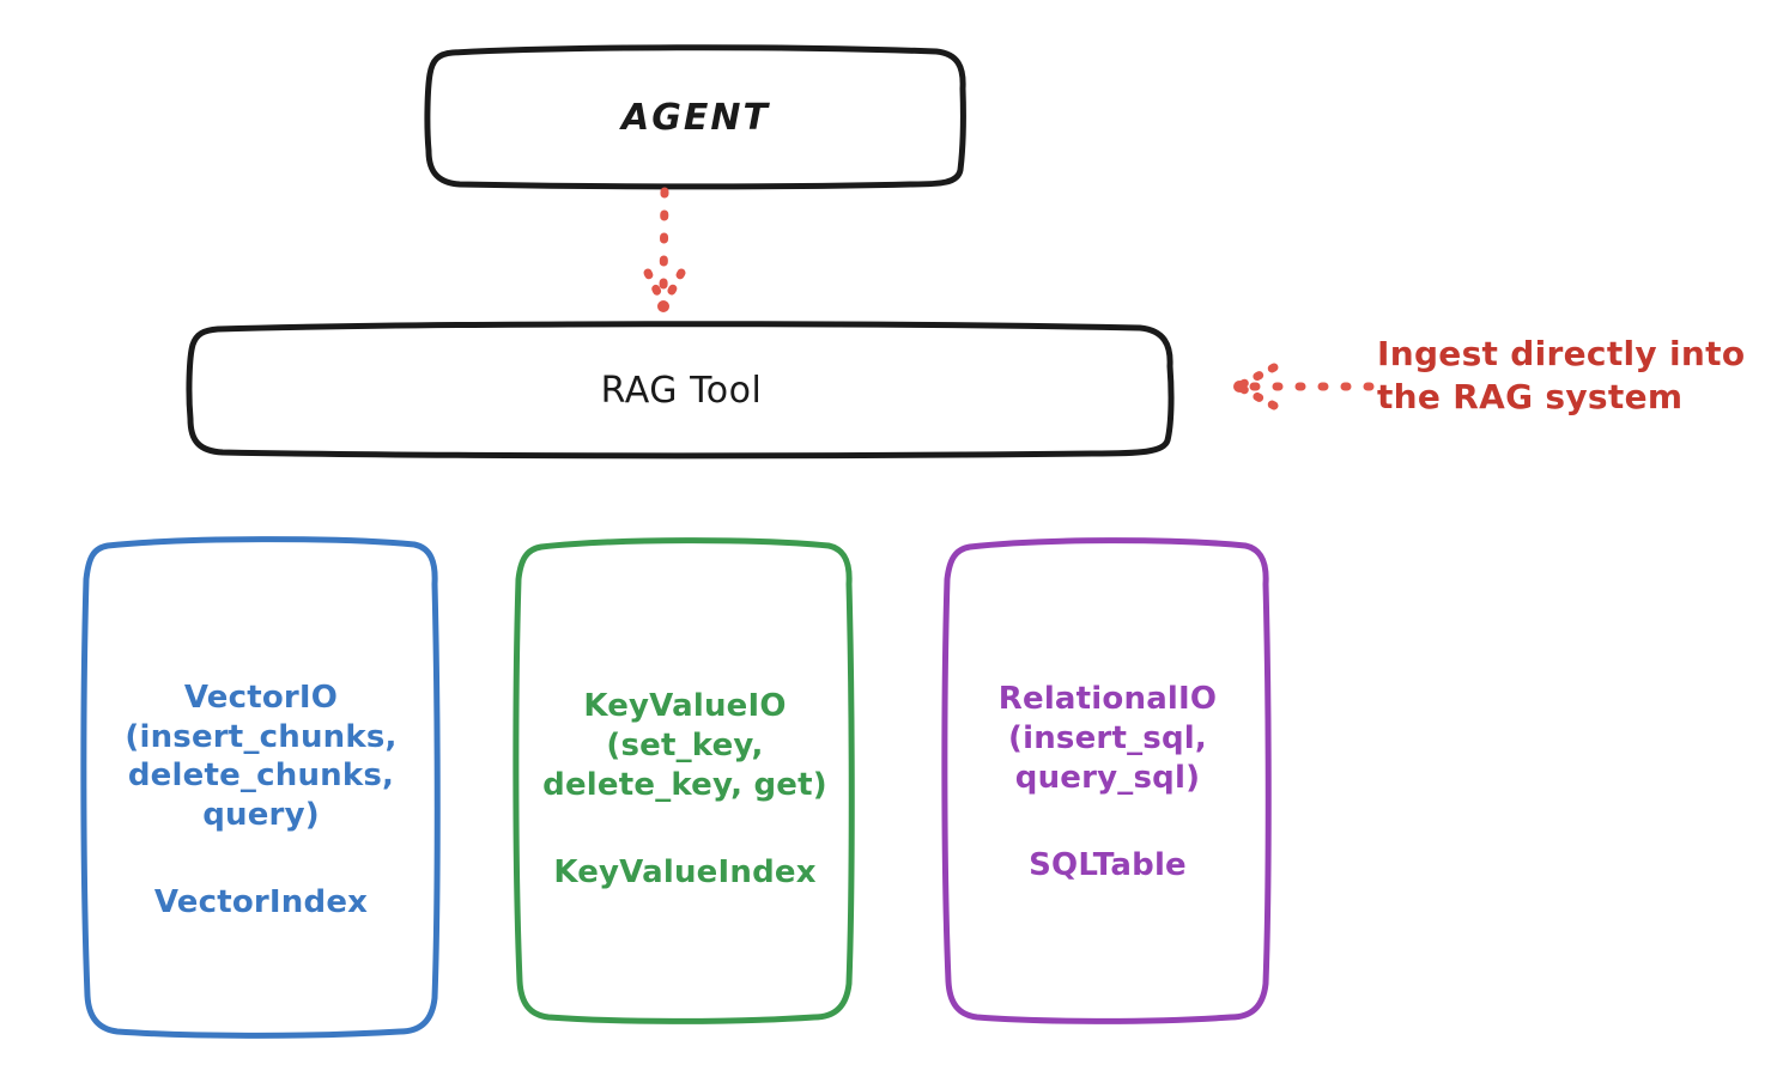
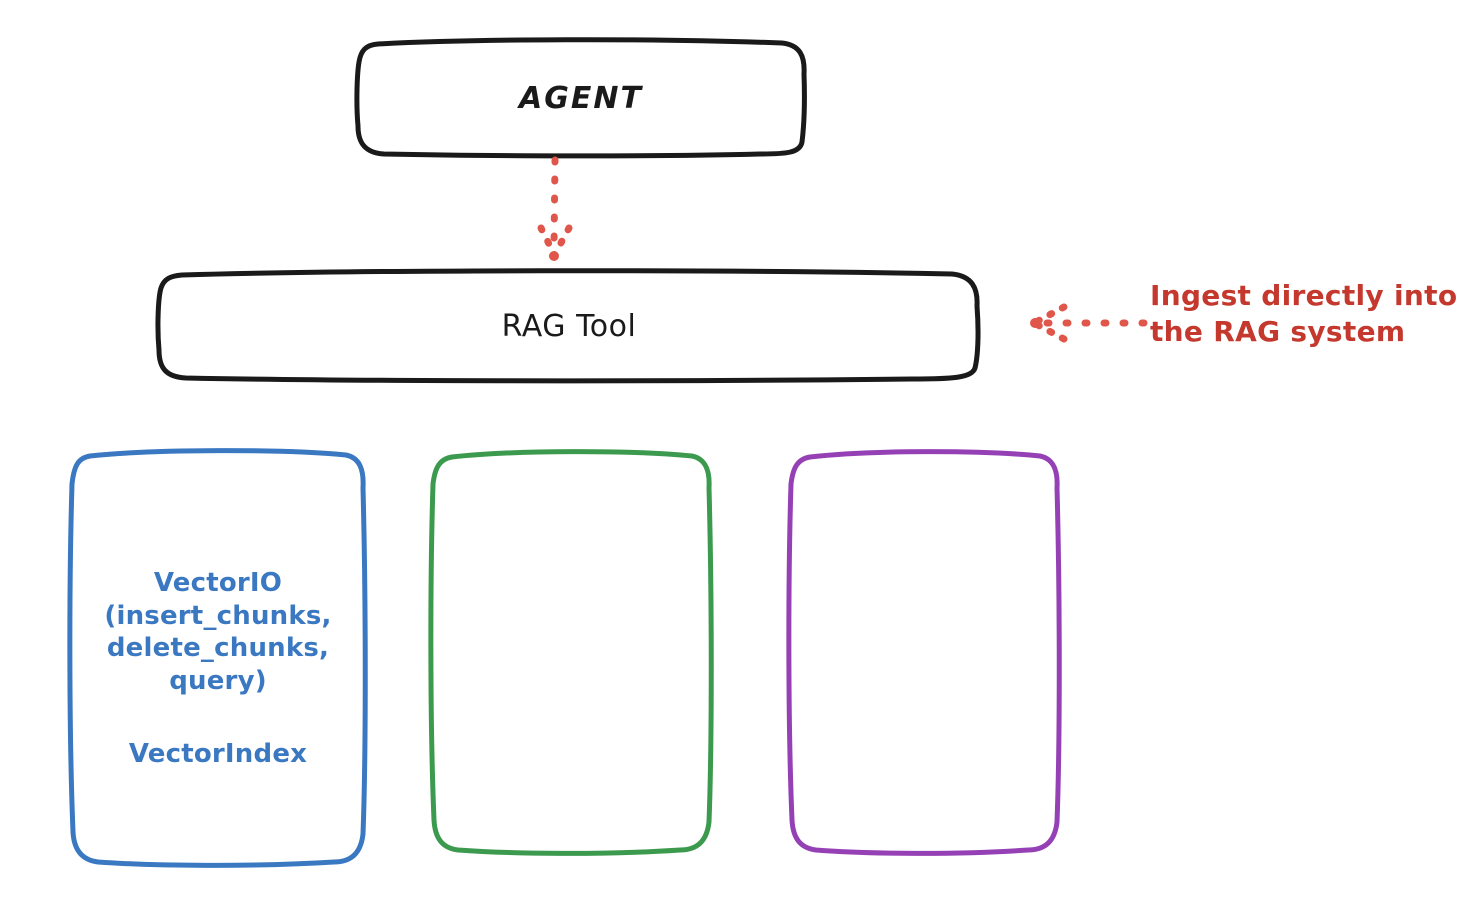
  AGENT
  RAG Tool
  Ingest directly into
  the RAG system
  VectorIO
  (insert_chunks,
  delete_chunks,
  query)
  VectorIndex
- KeyValueIO
- (set_key,
- delete_key, get)
- KeyValueIndex
- RelationalIO
- (insert_sql,
- query_sql)
- SQLTable
